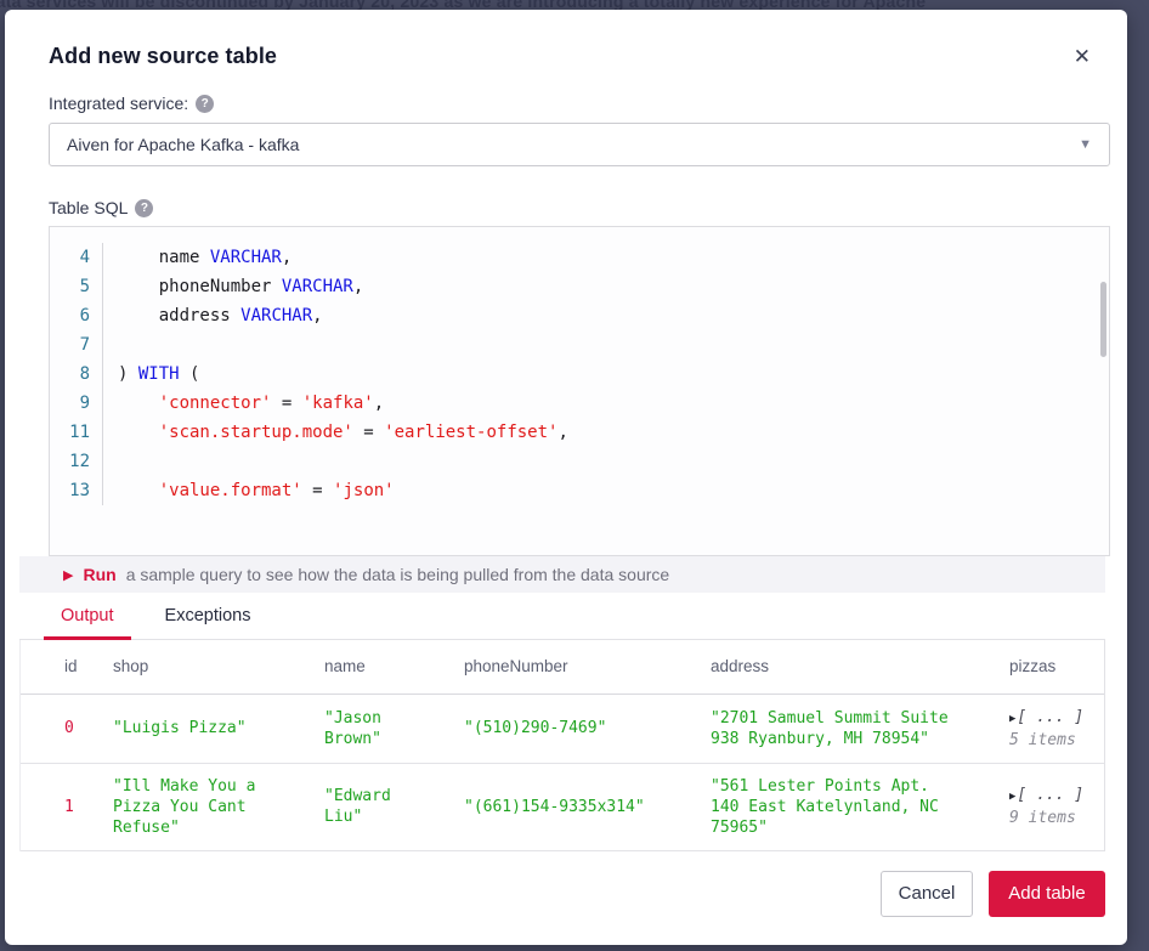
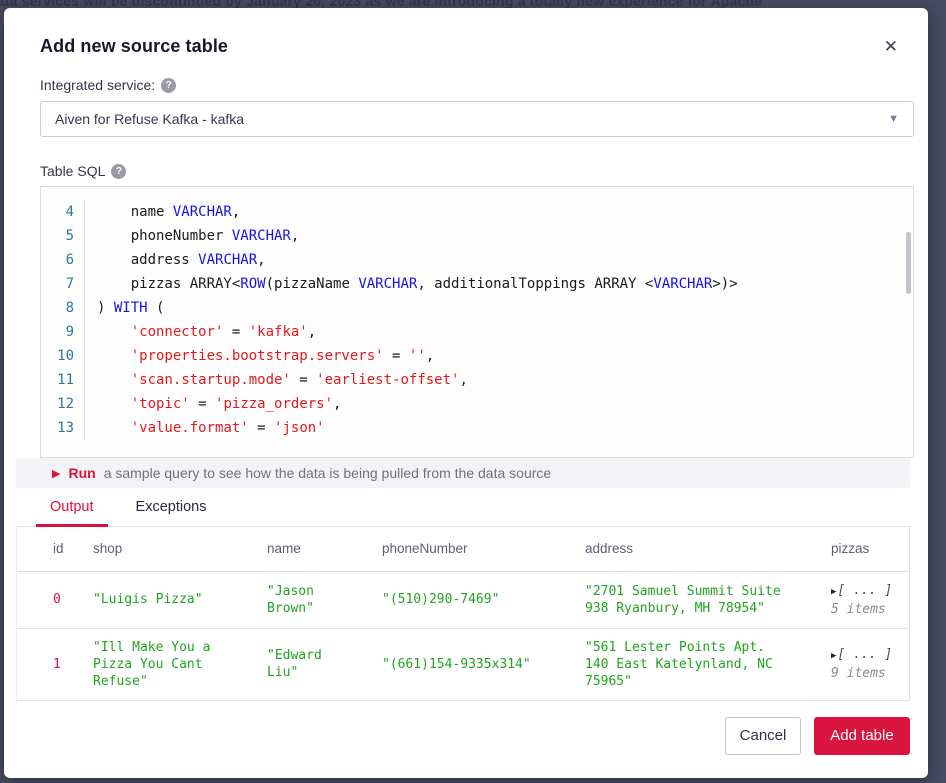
  ata services will be discontinued by January 20, 2023 as we are introducing a totally new experience for Apache
  Add new source table
  ✕
  Integrated service:
  ?
- Aiven for Apache Kafka - kafka
+ Aiven for Refuse Kafka - kafka
  ▼
  Table SQL
  ?
  4
  name VARCHAR,
  5
  phoneNumber VARCHAR,
  6
  address VARCHAR,
  7
+ pizzas ARRAY<ROW(pizzaName VARCHAR, additionalToppings ARRAY <VARCHAR>)>
  8
  ) WITH (
  9
  'connector' = 'kafka',
+ 10
+ 'properties.bootstrap.servers' = '',
  11
  'scan.startup.mode' = 'earliest-offset',
  12
+ 'topic' = 'pizza_orders',
  13
  'value.format' = 'json'
  ▶
  Run
  a sample query to see how the data is being pulled from the data source
  Output
  Exceptions
  id	shop	name	phoneNumber	address	pizzas
  0	"Luigis Pizza"	"Jason Brown"	"(510)290-7469"	"2701 Samuel Summit Suite 938 Ryanbury, MH 78954"	▶[ ... ]5 items
  1	"Ill Make You a Pizza You Cant Refuse"	"Edward Liu"	"(661)154-9335x314"	"561 Lester Points Apt. 140 East Katelynland, NC 75965"	▶[ ... ]9 items
  Cancel
  Add table
